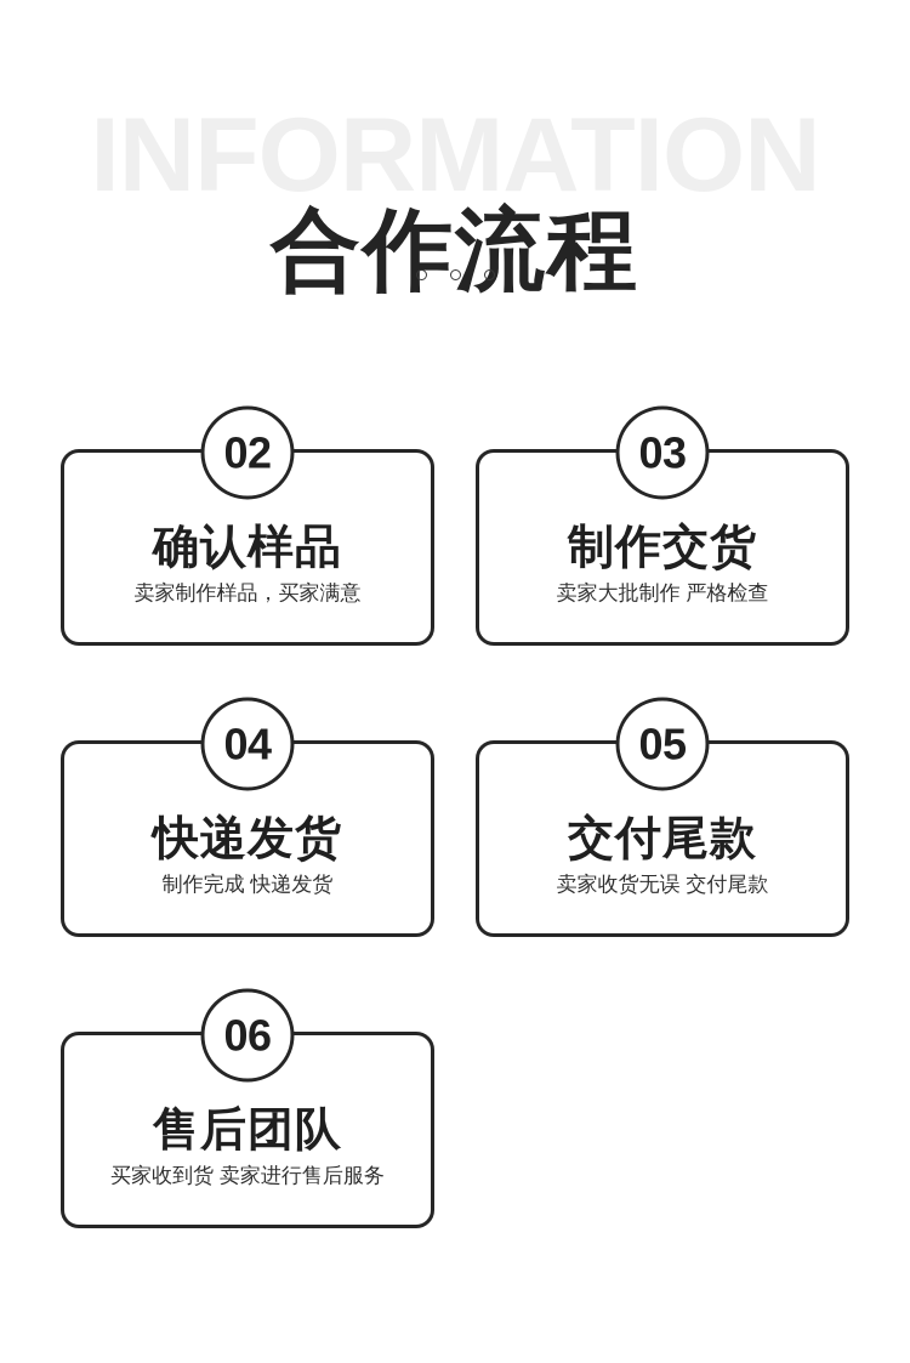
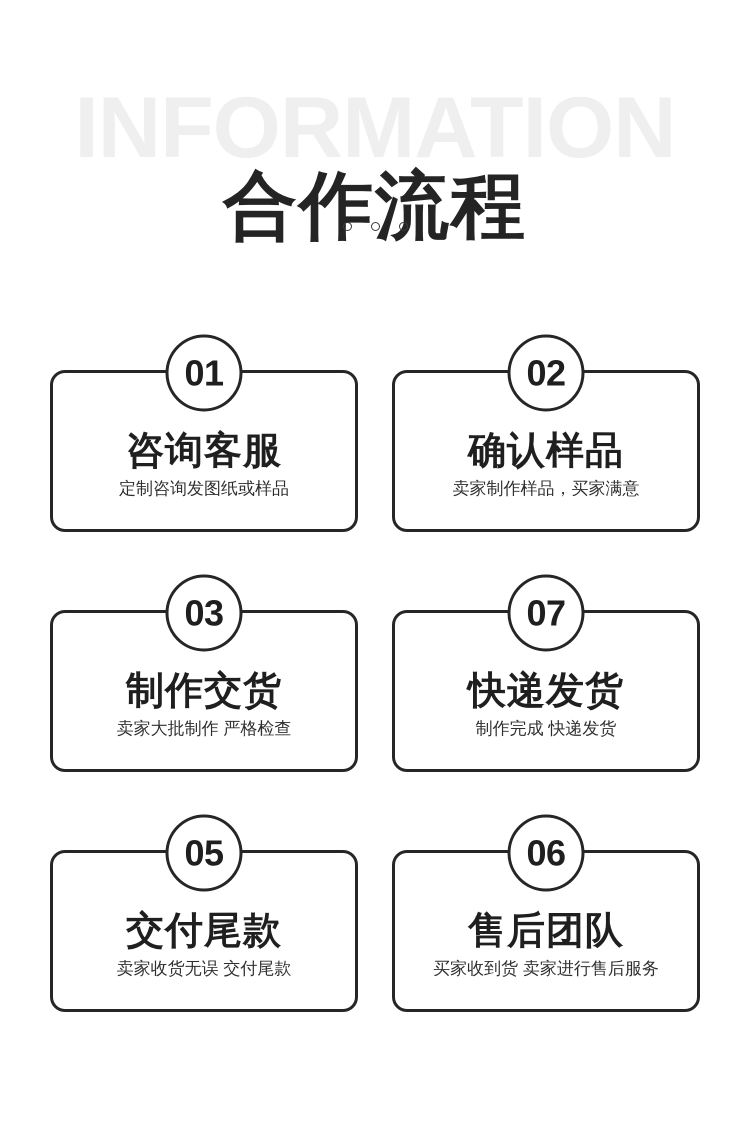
  INFORMATION
  合作流程
+ 01
+ 咨询客服
+ 定制咨询发图纸或样品
  02
  确认样品
  卖家制作样品，买家满意
  03
  制作交货
  卖家大批制作 严格检查
- 04
+ 07
  快递发货
  制作完成 快递发货
  05
  交付尾款
  卖家收货无误 交付尾款
  06
  售后团队
  买家收到货 卖家进行售后服务
